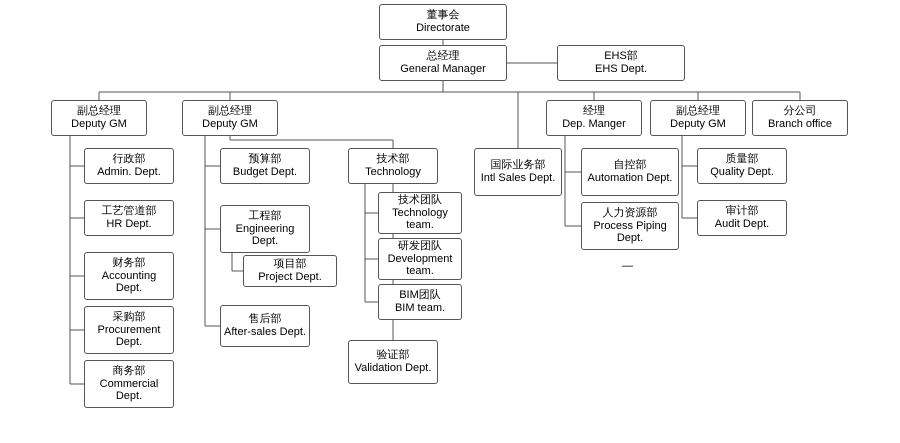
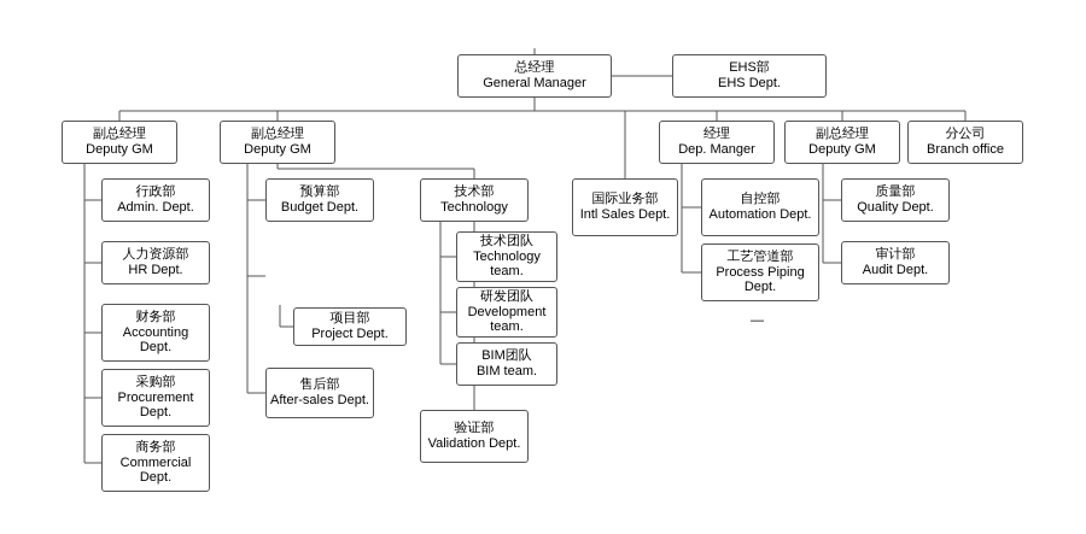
- 董事会
- Directorate
  总经理
  General Manager
  EHS部
  EHS Dept.
  副总经理
  Deputy GM
  副总经理
  Deputy GM
  经理
  Dep. Manger
  副总经理
  Deputy GM
  分公司
  Branch office
  行政部
  Admin. Dept.
- 工艺管道部
+ 人力资源部
  HR Dept.
  财务部
  Accounting Dept.
  采购部
  Procurement Dept.
  商务部
  Commercial Dept.
  预算部
  Budget Dept.
- 工程部
- Engineering Dept.
  项目部
  Project Dept.
  售后部
  After-sales Dept.
  技术部
  Technology
  技术团队
  Technology team.
  研发团队
  Development team.
  BIM团队
  BIM team.
  验证部
  Validation Dept.
  国际业务部
  Intl Sales Dept.
  自控部
  Automation Dept.
- 人力资源部
+ 工艺管道部
  Process Piping Dept.
  —
  质量部
  Quality Dept.
  审计部
  Audit Dept.
